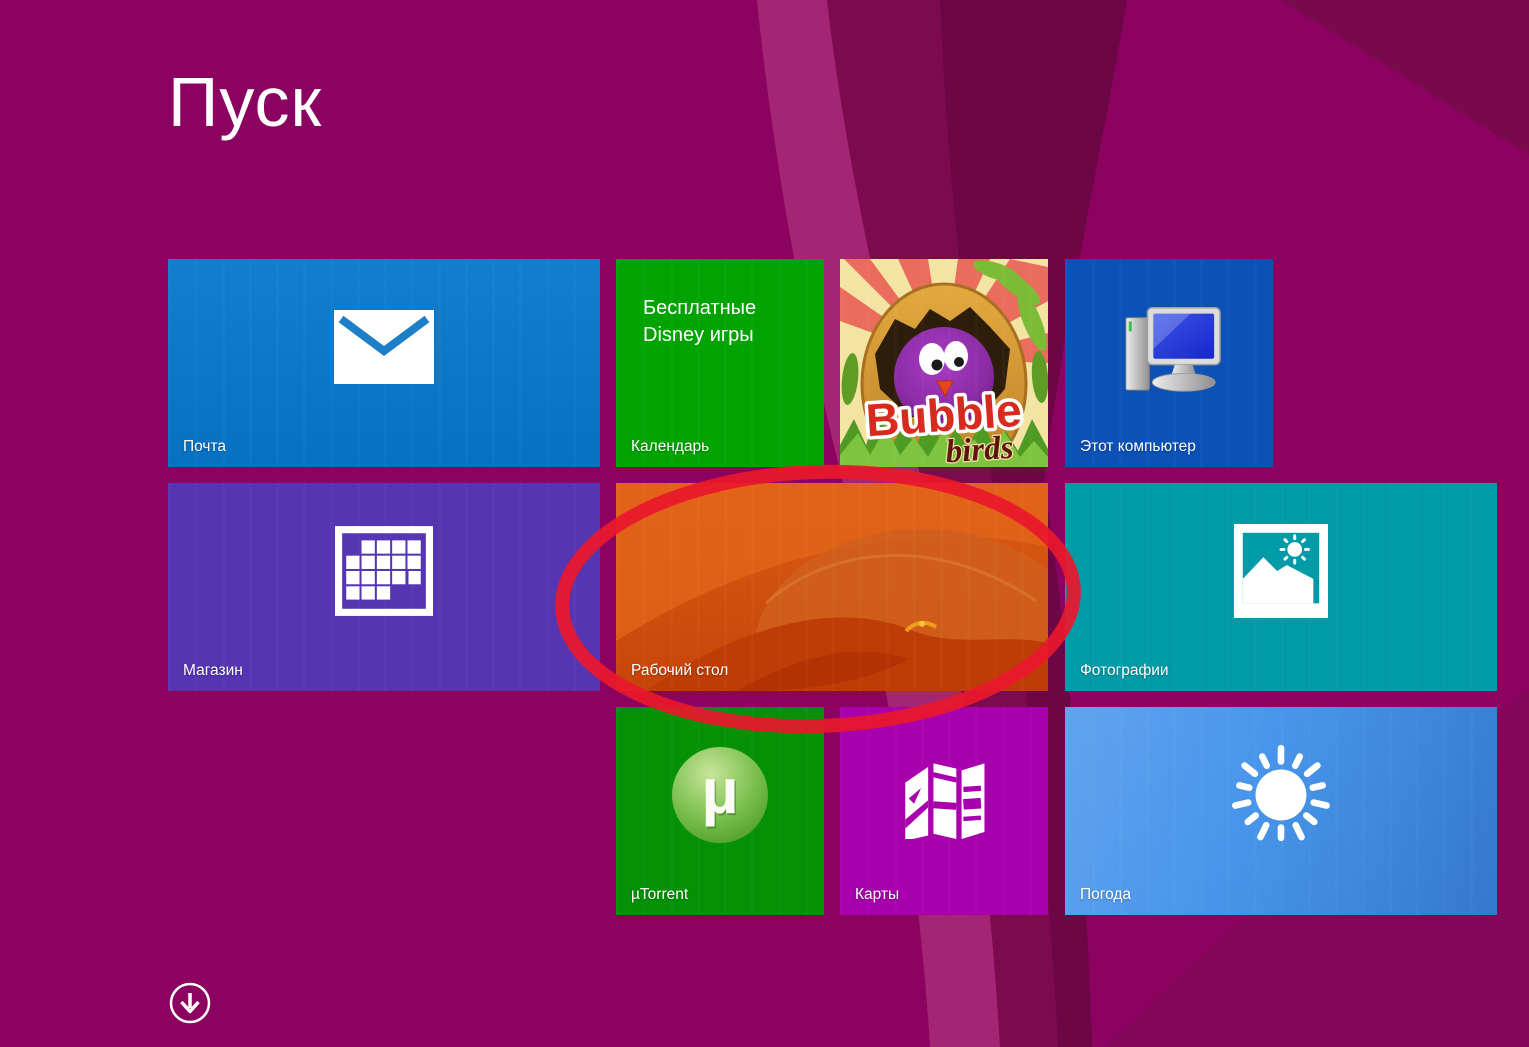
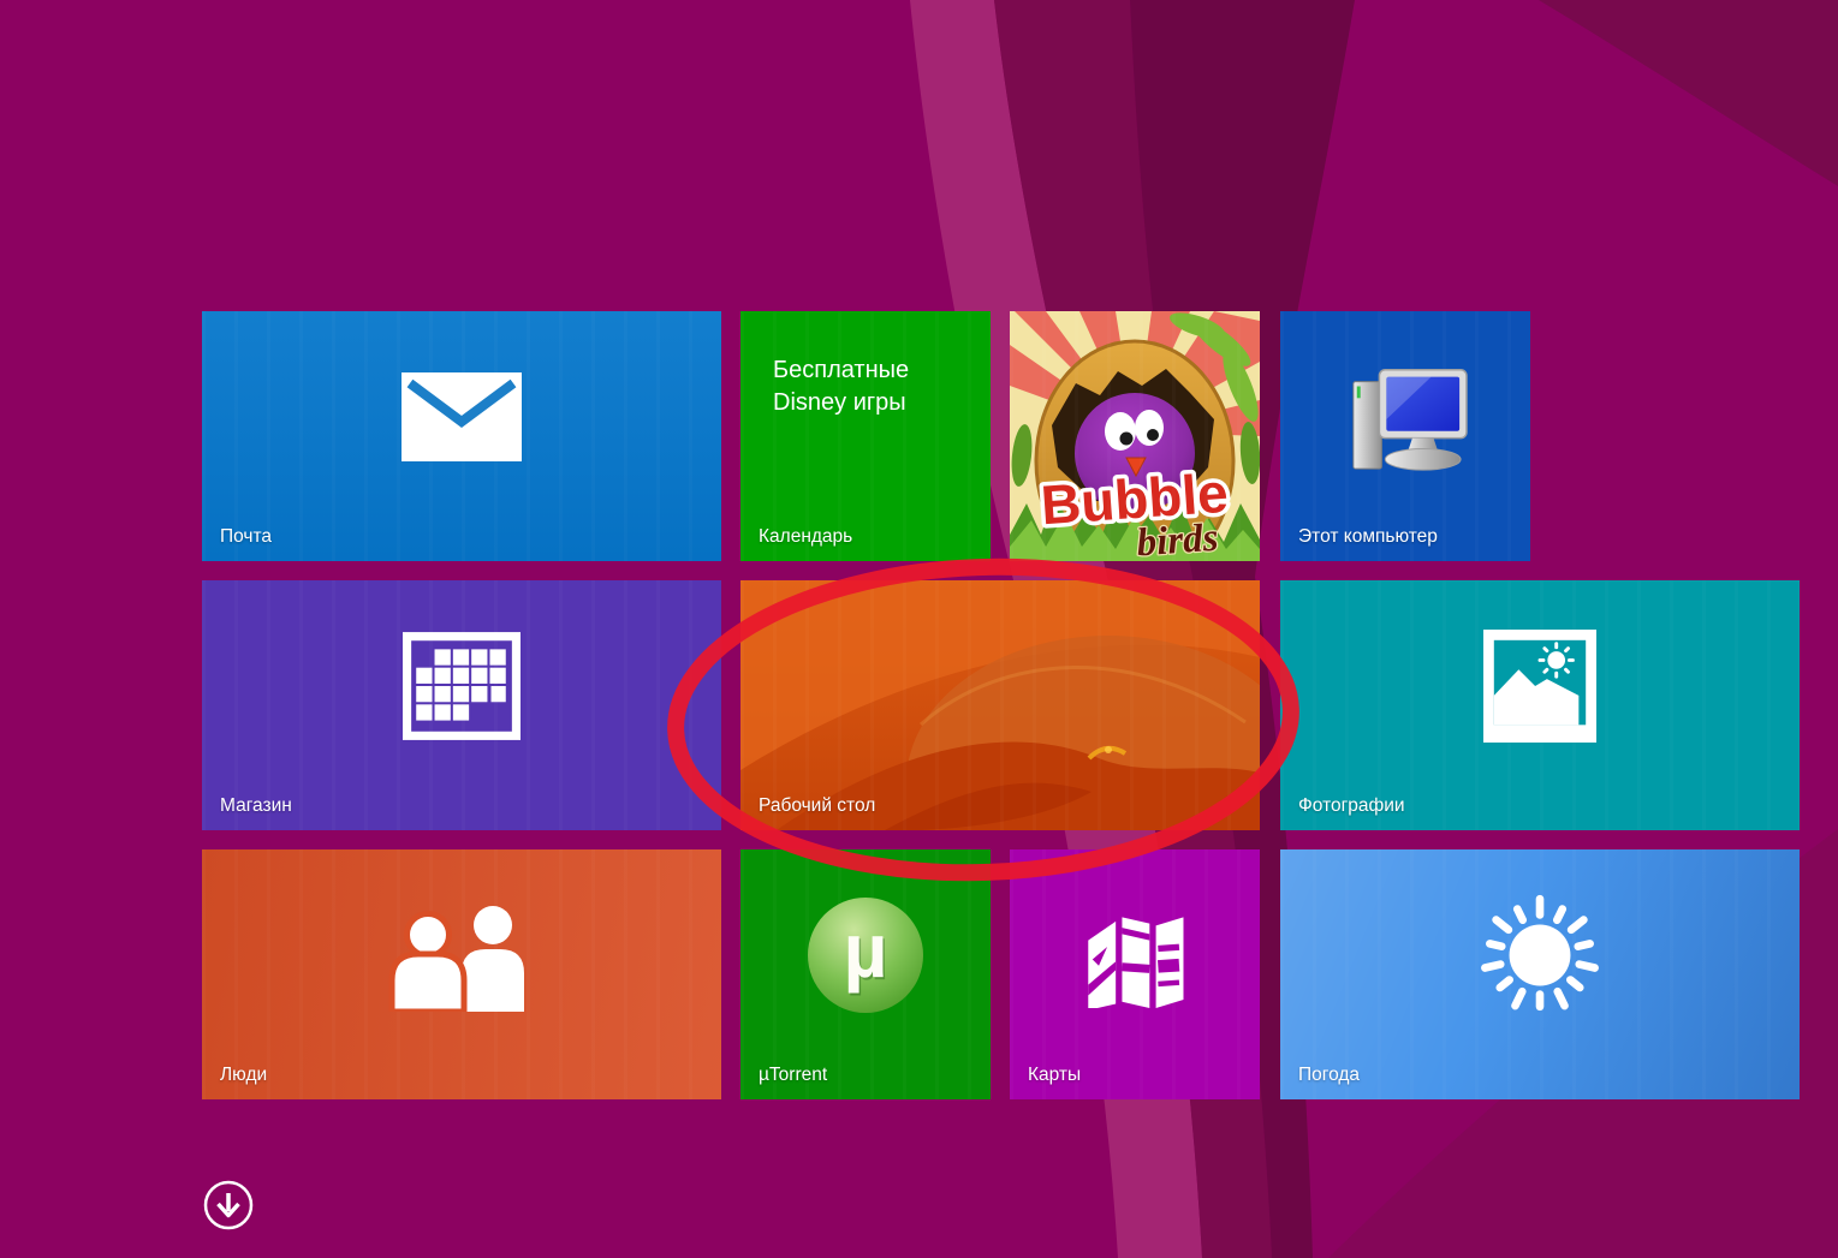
- Пуск
  Почта
  Бесплатные Disney игры
  Календарь
  Этот компьютер
  Магазин
  Рабочий стол
  Фотографии
+ Люди
  µ
  µTorrent
  Карты
  Погода
